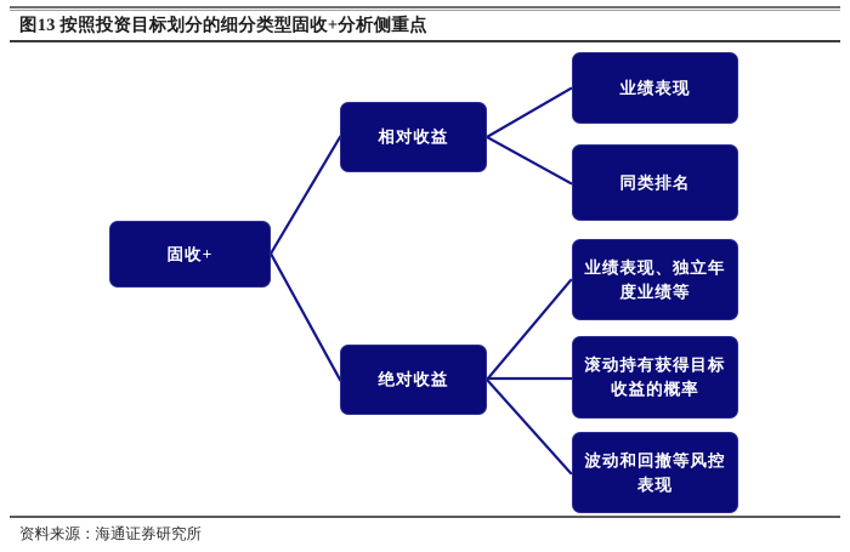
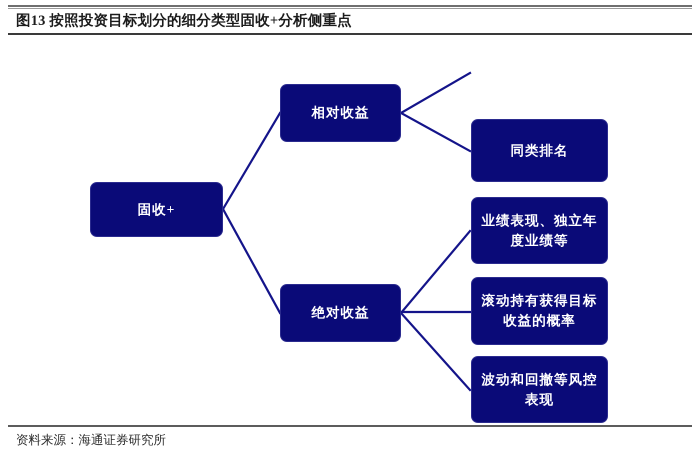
  图13 按照投资目标划分的细分类型固收+分析侧重点
  固收+
  相对收益
  绝对收益
- 业绩表现
  同类排名
  业绩表现、独立年度业绩等
  滚动持有获得目标收益的概率
  波动和回撤等风控表现
  资料来源：海通证券研究所
